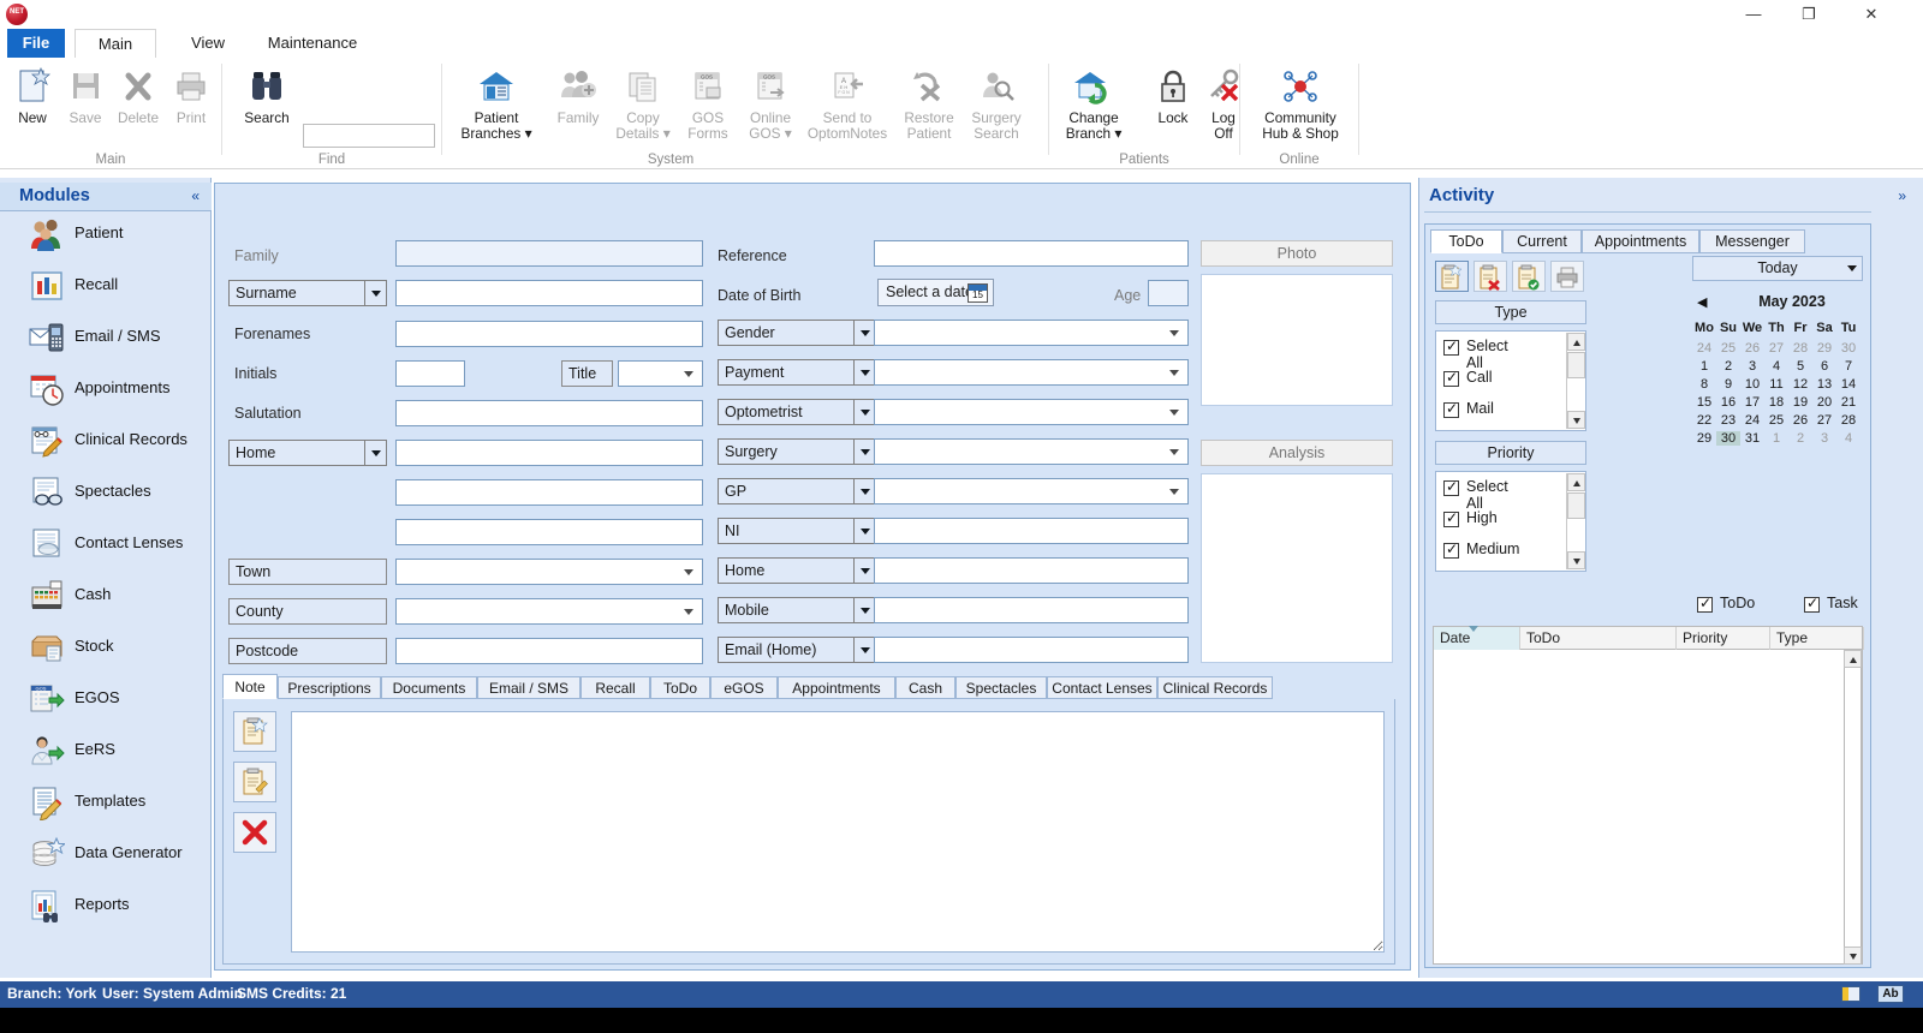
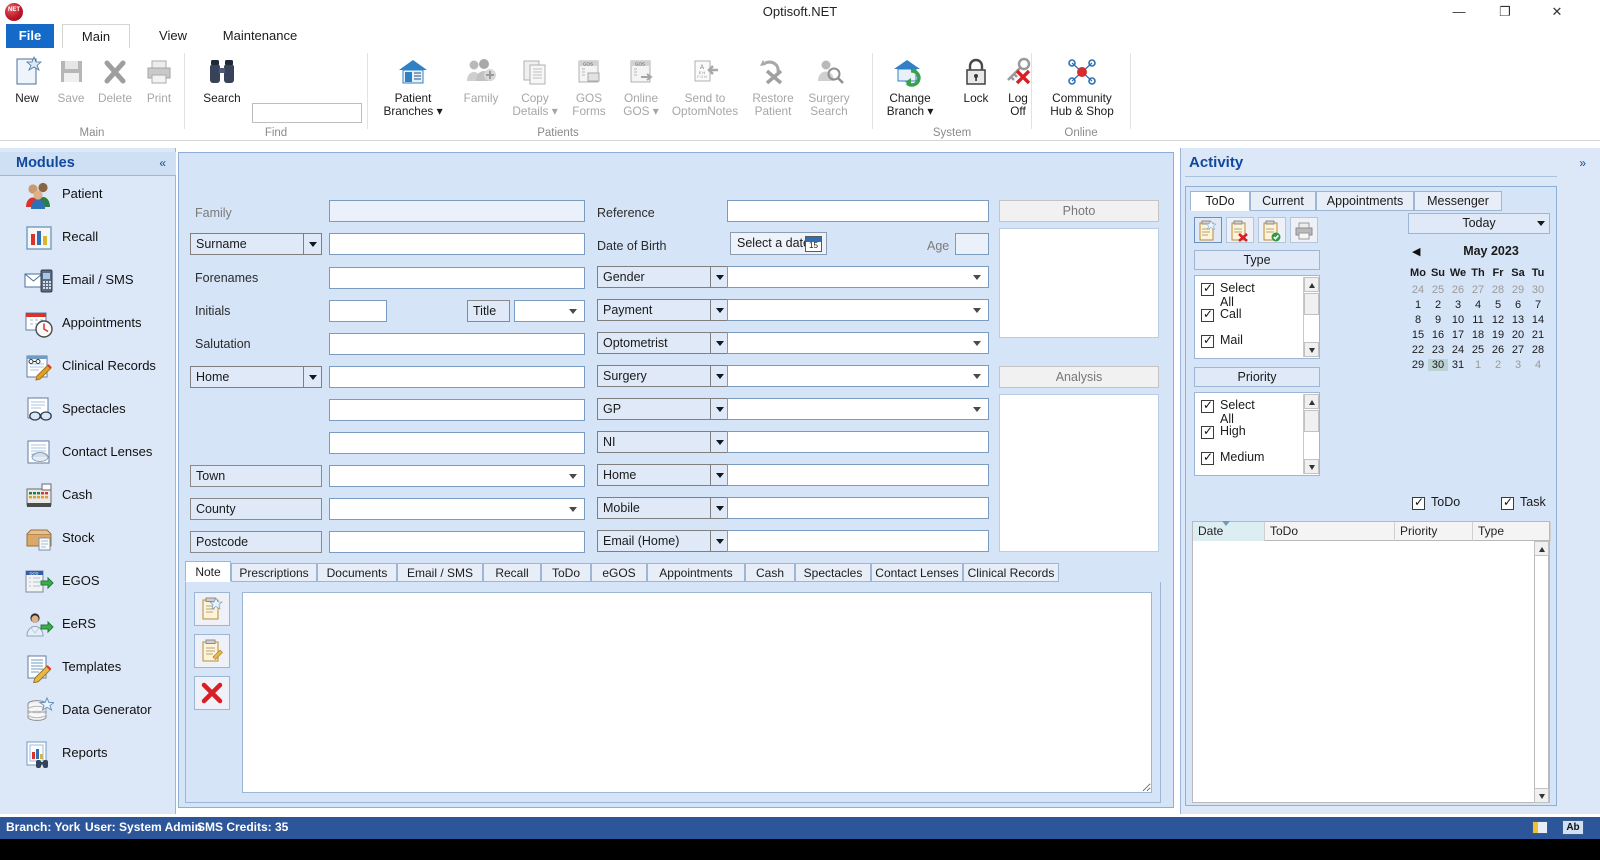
+ Optisoft.NET
  —
  ❐
  ✕
  File
  Main
  View
  Maintenance
  New
  Save
  Delete
  Print
  Main
  Search
  Find
  Patient
  Branches ▾
  Family
  Copy
  Details ▾
  GOS
  Forms
  Online
  GOS ▾
  Send to
  OptomNotes
  Restore
  Patient
  Surgery
  Search
- System
+ Patients
  Change
  Branch ▾
  Lock
  Log
  Off
- Patients
+ System
  Community
  Hub & Shop
  Online
  Modules
  «
  Patient
  Recall
  Email / SMS
  Appointments
  Clinical Records
  Spectacles
  Contact Lenses
  Cash
  Stock
  EGOS
  EeRS
  Templates
  Data Generator
  Reports
  Family
  Surname
  Forenames
  Initials
  Title
  Salutation
  Home
  Town
  County
  Postcode
  Reference
  Date of Birth
  Select a dat
  15
  Age
  Gender
  Payment
  Optometrist
  Surgery
  GP
  NI
  Home
  Mobile
  Email (Home)
  Photo
  Analysis
  Note
  Prescriptions
  Documents
  Email / SMS
  Recall
  ToDo
  eGOS
  Appointments
  Cash
  Spectacles
  Contact Lenses
  Clinical Records
  Activity
  »
  ToDo
  Current
  Appointments
  Messenger
  Type
  Select All
  Call
  Mail
  Priority
  Select All
  High
  Medium
  Today
  ◀
  May 2023
  Mo
  Su
  We
  Th
  Fr
  Sa
  Tu
  24
  25
  26
  27
  28
  29
  30
  1
  2
  3
  4
  5
  6
  7
  8
  9
  10
  11
  12
  13
  14
  15
  16
  17
  18
  19
  20
  21
  22
  23
  24
  25
  26
  27
  28
  29
  30
  31
  1
  2
  3
  4
  ToDo
  Task
  Date
  ToDo
  Priority
  Type
  Branch: York
  User: System Admin
- SMS Credits: 21
+ SMS Credits: 35
  Ab
